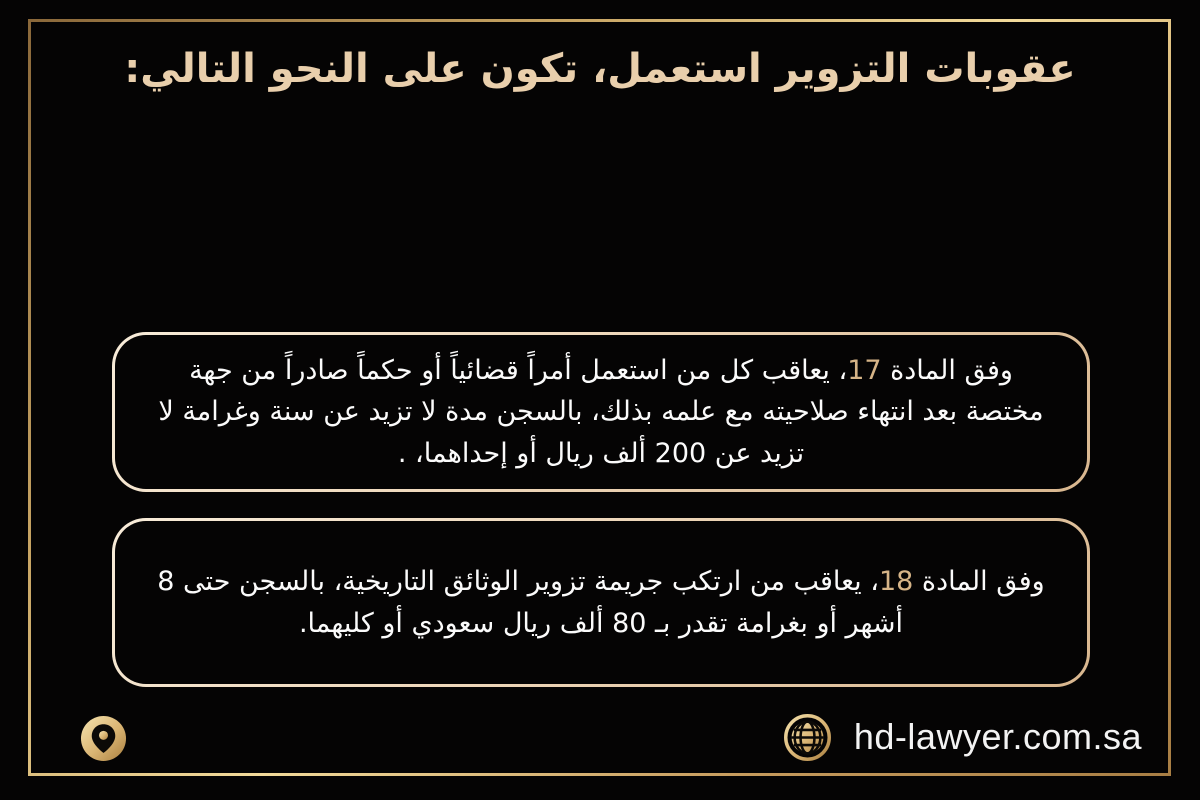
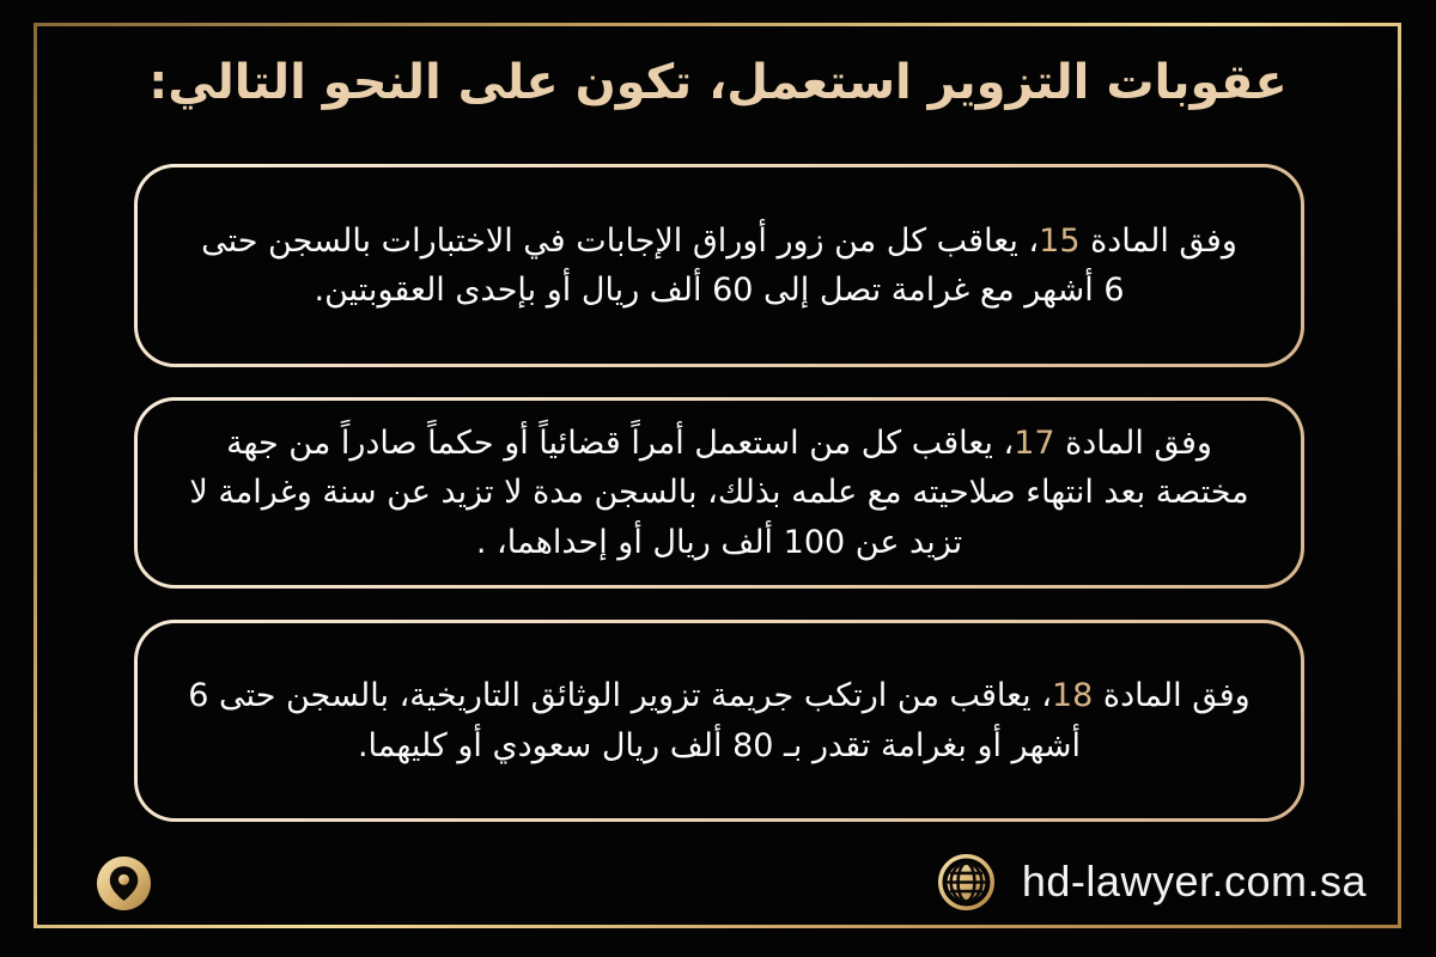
  عقوبات التزوير استعمل، تكون على النحو التالي:
+ وفق المادة 15، يعاقب كل من زور أوراق الإجابات في الاختبارات بالسجن حتى 6 أشهر مع غرامة تصل إلى 60 ألف ريال أو بإحدى العقوبتين.
- وفق المادة 17، يعاقب كل من استعمل أمراً قضائياً أو حكماً صادراً من جهة مختصة بعد انتهاء صلاحيته مع علمه بذلك، بالسجن مدة لا تزيد عن سنة وغرامة لا تزيد عن 200 ألف ريال أو إحداهما، .
+ وفق المادة 17، يعاقب كل من استعمل أمراً قضائياً أو حكماً صادراً من جهة مختصة بعد انتهاء صلاحيته مع علمه بذلك، بالسجن مدة لا تزيد عن سنة وغرامة لا تزيد عن 100 ألف ريال أو إحداهما، .
- وفق المادة 18، يعاقب من ارتكب جريمة تزوير الوثائق التاريخية، بالسجن حتى 8 أشهر أو بغرامة تقدر بـ 80 ألف ريال سعودي أو كليهما.
+ وفق المادة 18، يعاقب من ارتكب جريمة تزوير الوثائق التاريخية، بالسجن حتى 6 أشهر أو بغرامة تقدر بـ 80 ألف ريال سعودي أو كليهما.
  hd-lawyer.com.sa
